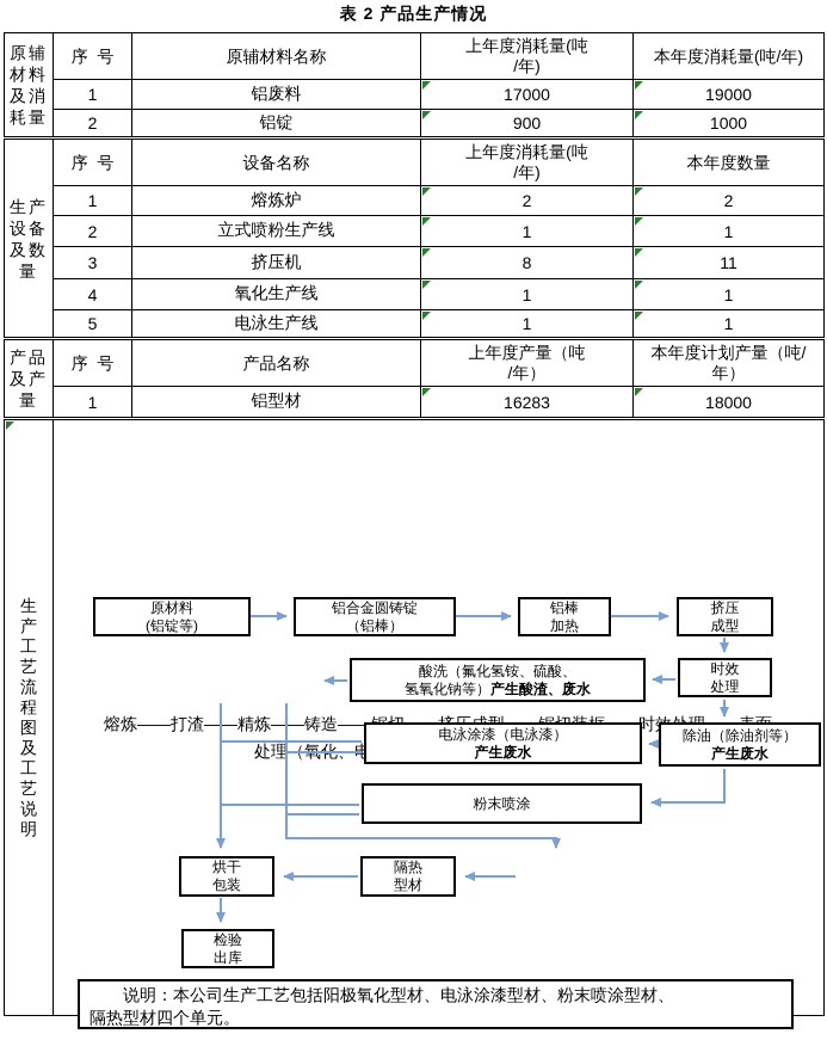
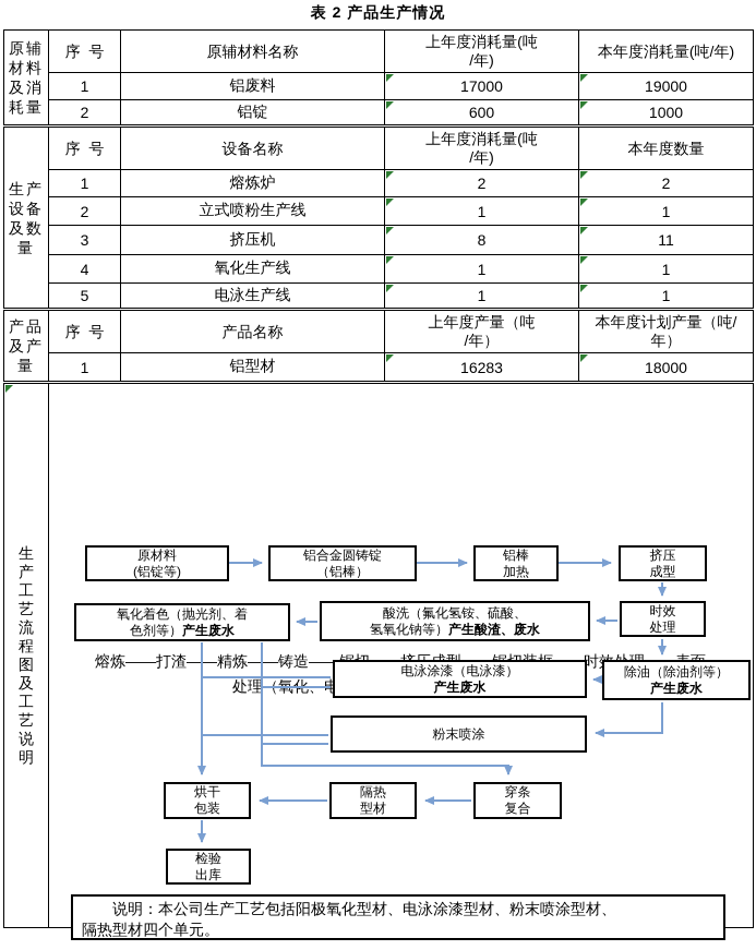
  表 2 产品生产情况
  原辅 材料 及消 耗量	序 号	原辅材料名称	上年度消耗量(吨 /年)	本年度消耗量(吨/年)
  1	铝废料	17000	19000
- 2	铝锭	900	1000
+ 2	铝锭	600	1000
  生产 设备 及数 量	序 号	设备名称	上年度消耗量(吨 /年)	本年度数量
  1	熔炼炉	2	2
  2	立式喷粉生产线	1	1
  3	挤压机	8	11
  4	氧化生产线	1	1
  5	电泳生产线	1	1
  产品 及产 量	序 号	产品名称	上年度产量（吨 /年）	本年度计划产量（吨/ 年）
  1	铝型材	16283	18000
  原材料
  (铝锭等)
  铝合金圆铸锭
  （铝棒）
  铝棒
  加热
  挤压
  成型
  时效
  处理
  酸洗（氟化氢铵、硫酸、
  氢氧化钠等）产生酸渣、废水
+ 氧化着色（抛光剂、着
+ 色剂等）产生废水
  除油（除油剂等）
  产生废水
  电泳涂漆（电泳漆）
  产生废水
  粉末喷涂
  烘干
  包装
  隔热
  型材
+ 穿条
+ 复合
  检验
  出库
  说明：本公司生产工艺包括阳极氧化型材、电泳涂漆型材、粉末喷涂型材、
  隔热型材四个单元。
